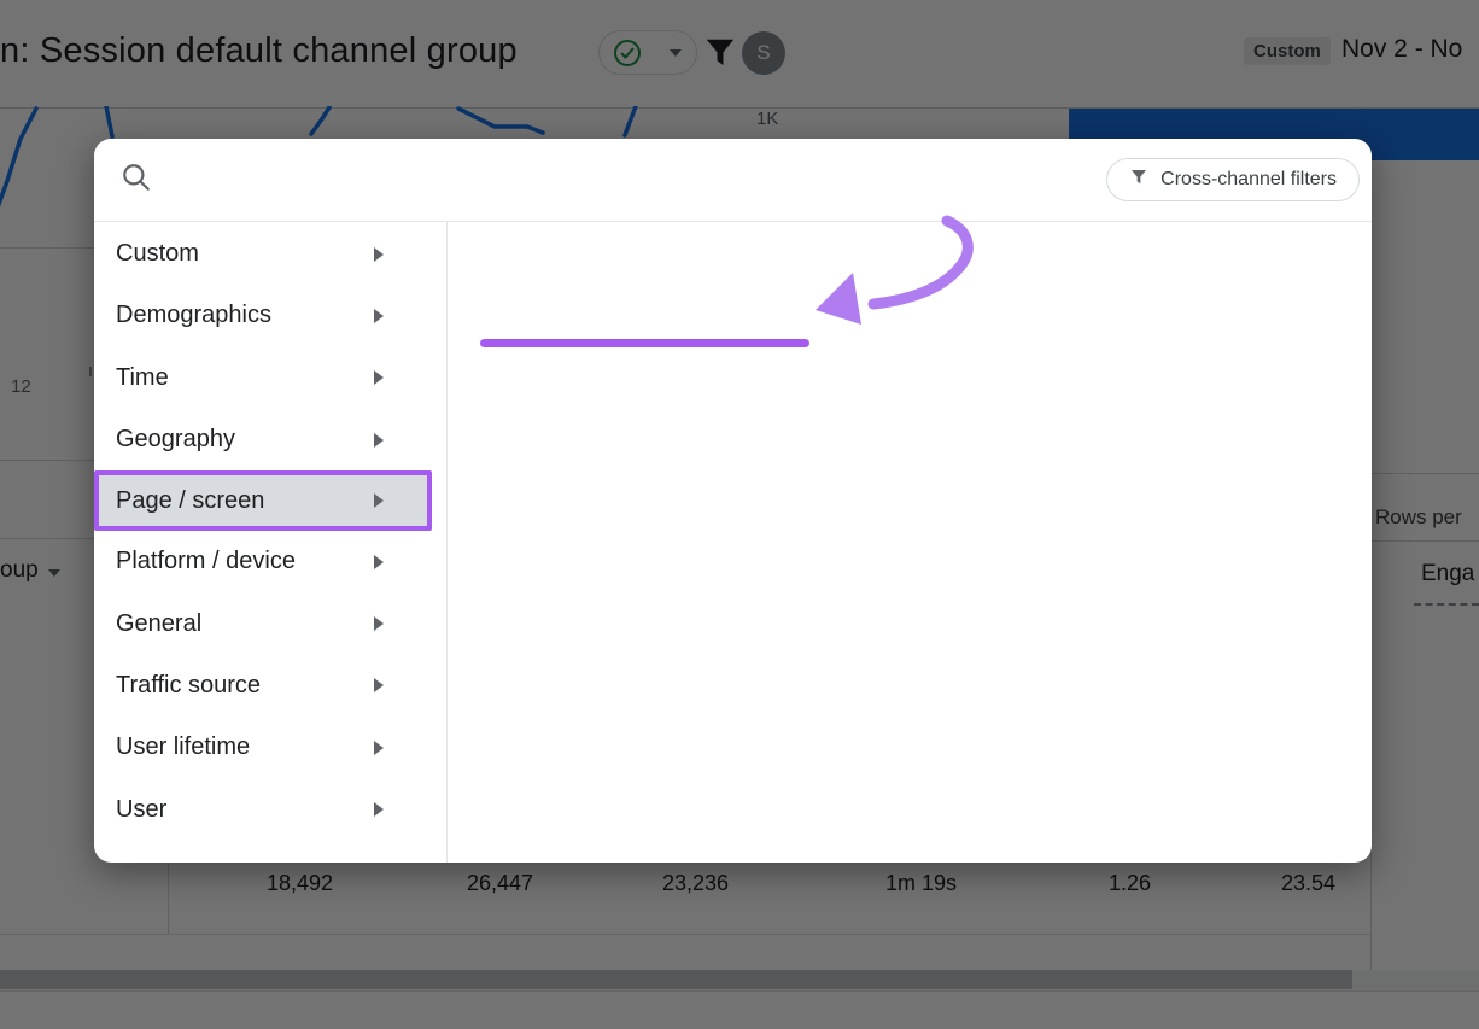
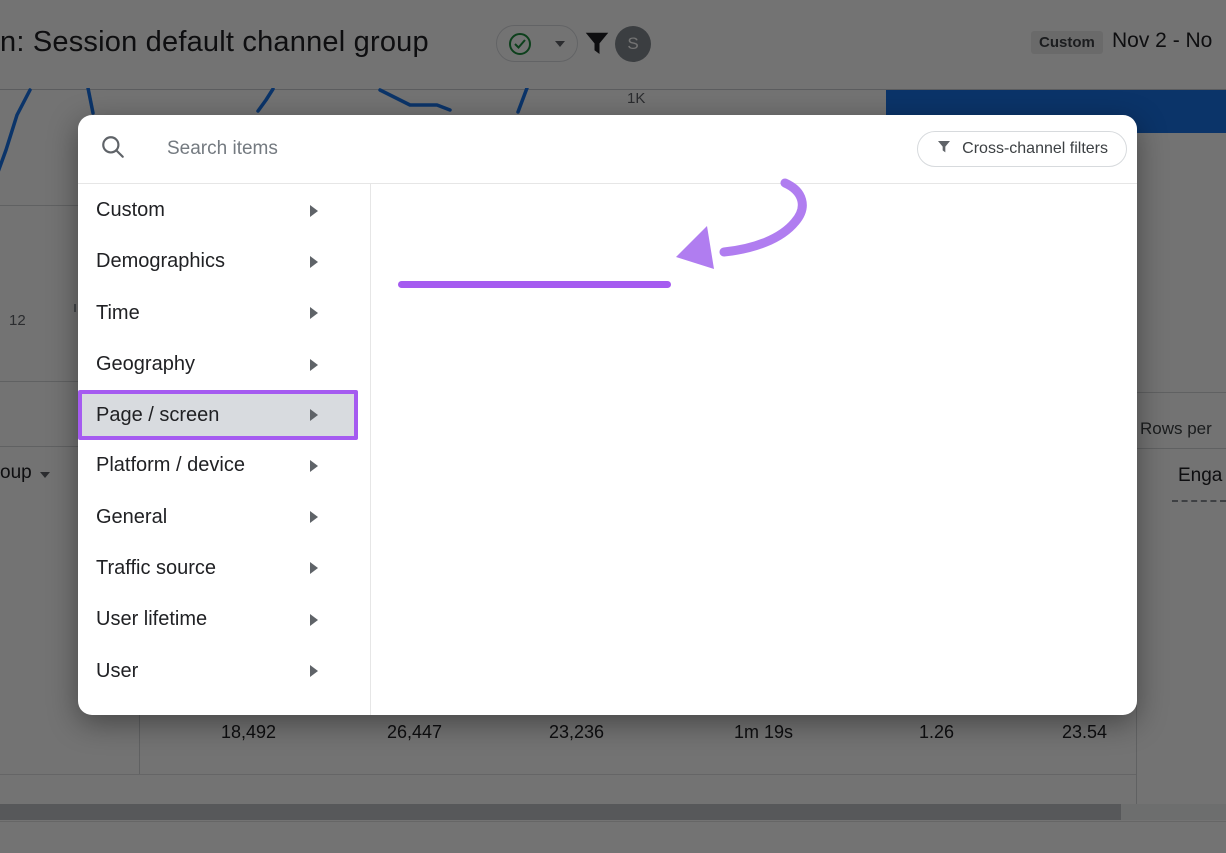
  n: Session default channel group
  S
  Custom
  Nov 2 - No
  1K
  12
  Rows per
  oup
  Enga
  18,492
  26,447
  23,236
  1m 19s
  1.26
  23.54
+ Search items
  Cross-channel filters
  Custom
  Demographics
  Time
  Geography
  Page / screen
  Platform / device
  General
  Traffic source
  User lifetime
  User
